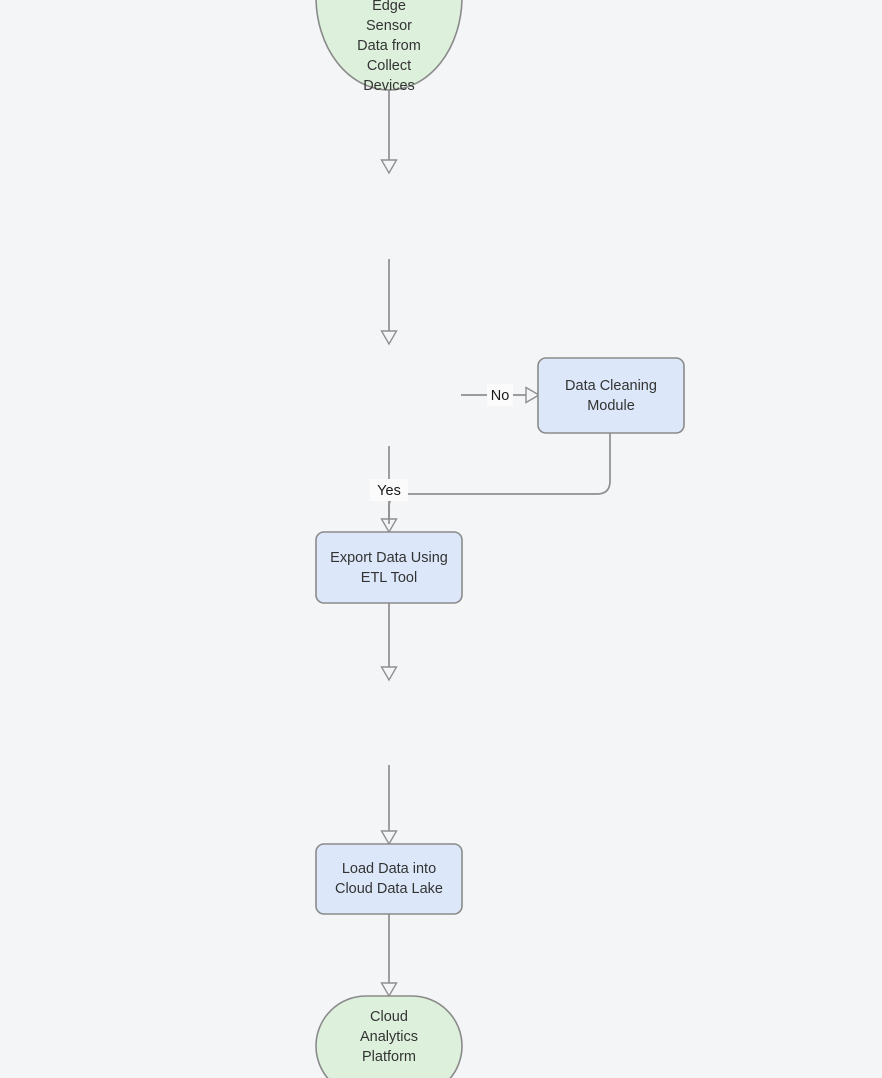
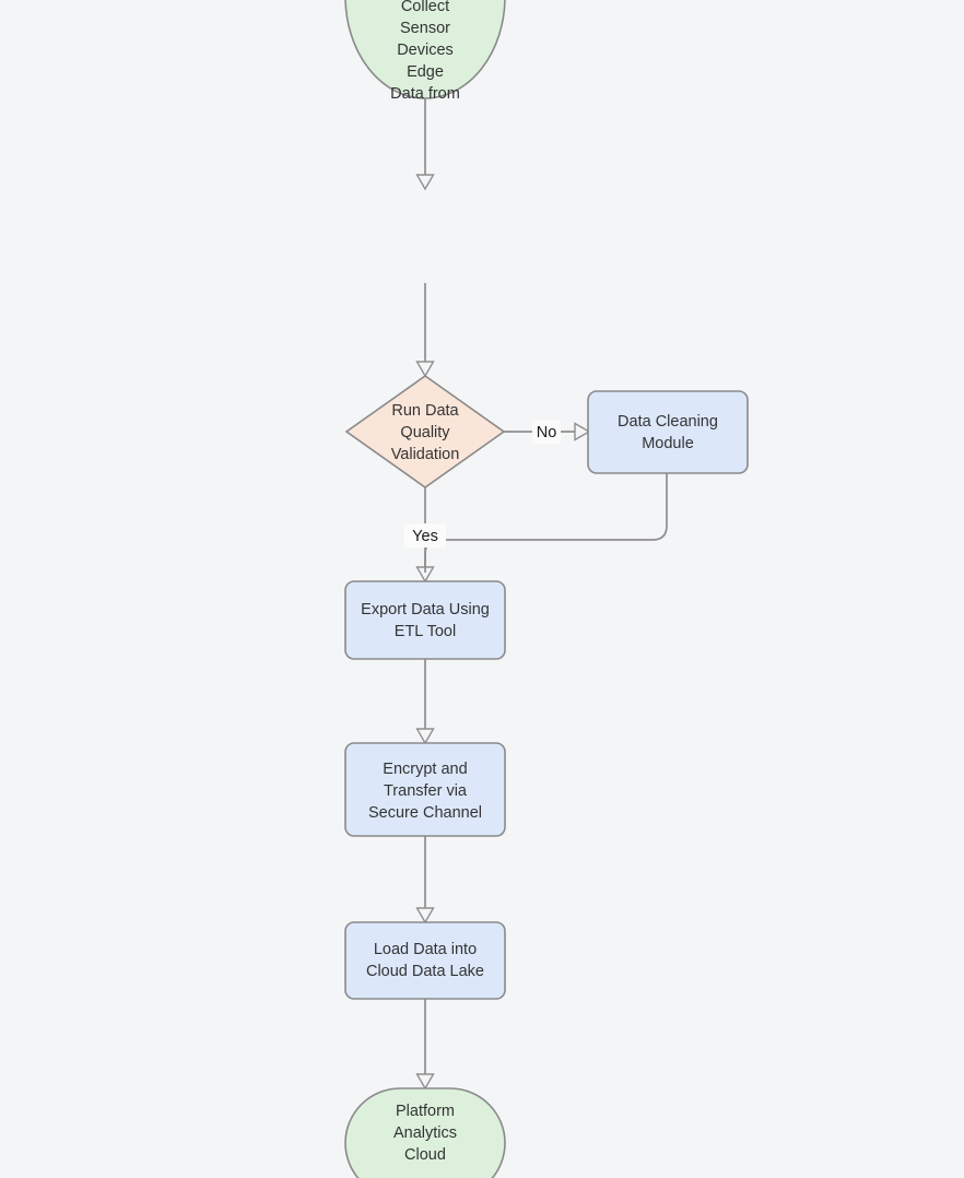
  No
  Yes
- Edge
+ Collect
  Sensor
- Data from
+ Devices
- Collect
+ Edge
- Devices
+ Data from
+ Run Data
+ Quality
+ Validation
  Data Cleaning
  Module
  Export Data Using
  ETL Tool
+ Encrypt and
+ Transfer via
+ Secure Channel
  Load Data into
  Cloud Data Lake
- Cloud
+ Platform
  Analytics
- Platform
+ Cloud
